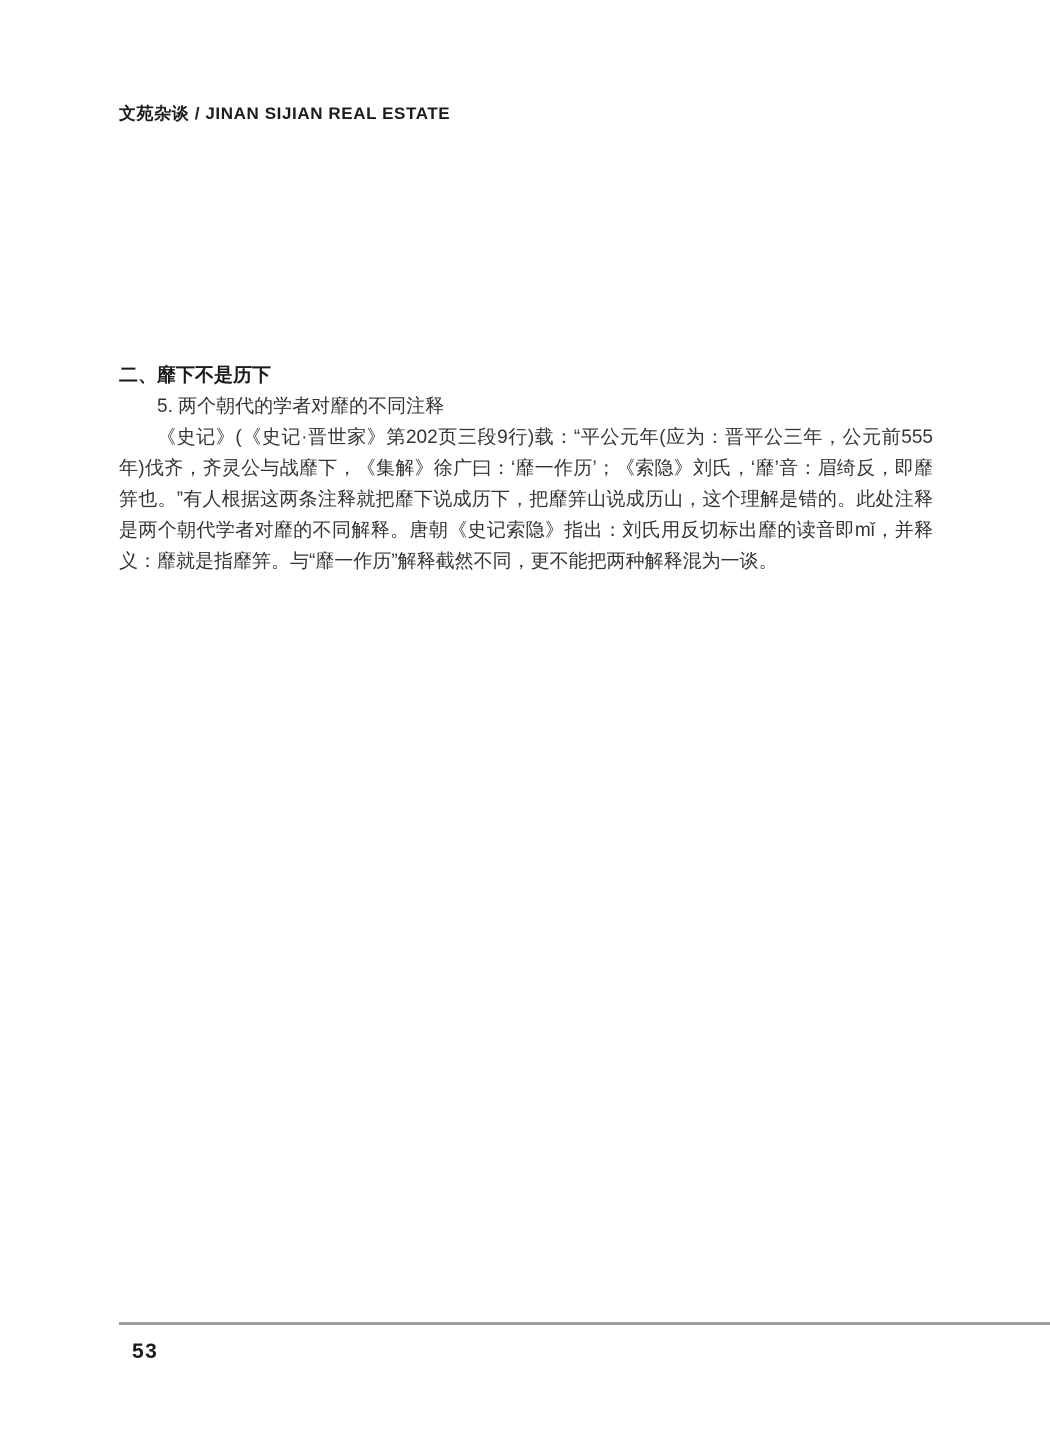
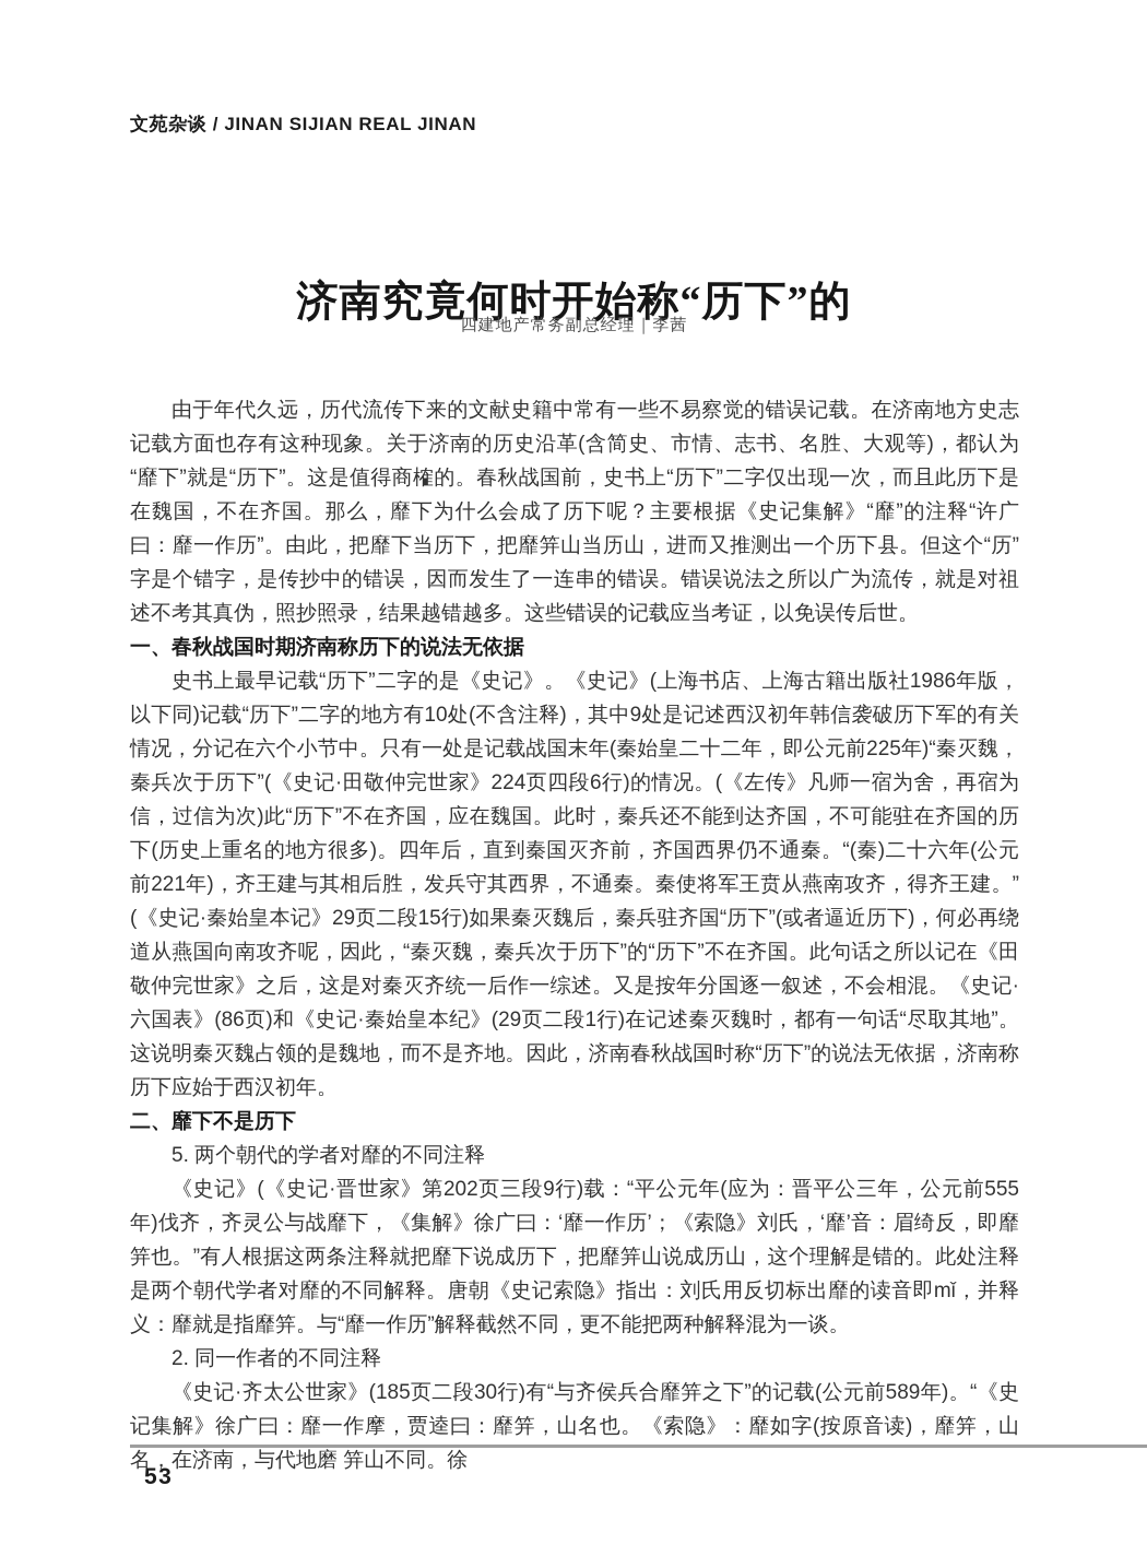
- 文苑杂谈 / JINAN SIJIAN REAL ESTATE
+ 文苑杂谈 / JINAN SIJIAN REAL JINAN
+ 济南究竟何时开始称“历下”的
+ 四建地产常务副总经理｜李茜
+ 由于年代久远，历代流传下来的文献史籍中常有一些不易察觉的错误记载。在济南地方史志记载方面也存有这种现象。关于济南的历史沿革(含简史、市情、志书、名胜、大观等)，都认为“靡下”就是“历下”。这是值得商榷的。春秋战国前，史书上“历下”二字仅出现一次，而且此历下是在魏国，不在齐国。那么，靡下为什么会成了历下呢？主要根据《史记集解》“靡”的注释“许广曰：靡一作历”。由此，把靡下当历下，把靡笄山当历山，进而又推测出一个历下县。但这个“历”字是个错字，是传抄中的错误，因而发生了一连串的错误。错误说法之所以广为流传，就是对祖述不考其真伪，照抄照录，结果越错越多。这些错误的记载应当考证，以免误传后世。
+ 一、春秋战国时期济南称历下的说法无依据
+ 史书上最早记载“历下”二字的是《史记》。《史记》(上海书店、上海古籍出版社1986年版，以下同)记载“历下”二字的地方有10处(不含注释)，其中9处是记述西汉初年韩信袭破历下军的有关情况，分记在六个小节中。只有一处是记载战国末年(秦始皇二十二年，即公元前225年)“秦灭魏，秦兵次于历下”(《史记·田敬仲完世家》224页四段6行)的情况。(《左传》凡师一宿为舍，再宿为信，过信为次)此“历下”不在齐国，应在魏国。此时，秦兵还不能到达齐国，不可能驻在齐国的历下(历史上重名的地方很多)。四年后，直到秦国灭齐前，齐国西界仍不通秦。“(秦)二十六年(公元前221年)，齐王建与其相后胜，发兵守其西界，不通秦。秦使将军王贲从燕南攻齐，得齐王建。”(《史记·秦始皇本记》29页二段15行)如果秦灭魏后，秦兵驻齐国“历下”(或者逼近历下)，何必再绕道从燕国向南攻齐呢，因此，“秦灭魏，秦兵次于历下”的“历下”不在齐国。此句话之所以记在《田敬仲完世家》之后，这是对秦灭齐统一后作一综述。又是按年分国逐一叙述，不会相混。《史记·六国表》(86页)和《史记·秦始皇本纪》(29页二段1行)在记述秦灭魏时，都有一句话“尽取其地”。这说明秦灭魏占领的是魏地，而不是齐地。因此，济南春秋战国时称“历下”的说法无依据，济南称历下应始于西汉初年。
  二、靡下不是历下
  5. 两个朝代的学者对靡的不同注释
  《史记》(《史记·晋世家》第202页三段9行)载：“平公元年(应为：晋平公三年，公元前555年)伐齐，齐灵公与战靡下，《集解》徐广曰：‘靡一作历’；《索隐》刘氏，‘靡’音：眉绮反，即靡笄也。”有人根据这两条注释就把靡下说成历下，把靡笄山说成历山，这个理解是错的。此处注释是两个朝代学者对靡的不同解释。唐朝《史记索隐》指出：刘氏用反切标出靡的读音即mǐ，并释义：靡就是指靡笄。与“靡一作历”解释截然不同，更不能把两种解释混为一谈。
+ 2. 同一作者的不同注释
+ 《史记·齐太公世家》(185页二段30行)有“与齐侯兵合靡笄之下”的记载(公元前589年)。“《史记集解》徐广曰：靡一作摩，贾逵曰：靡笄，山名也。《索隐》：靡如字(按原音读)，靡笄，山名，在济南，与代地磨 笄山不同。徐
  53
